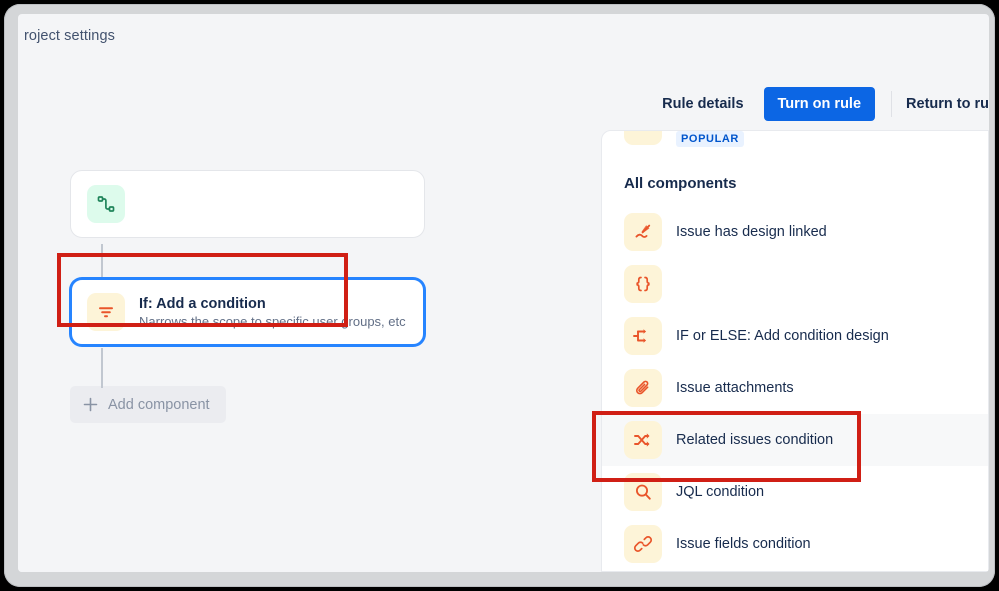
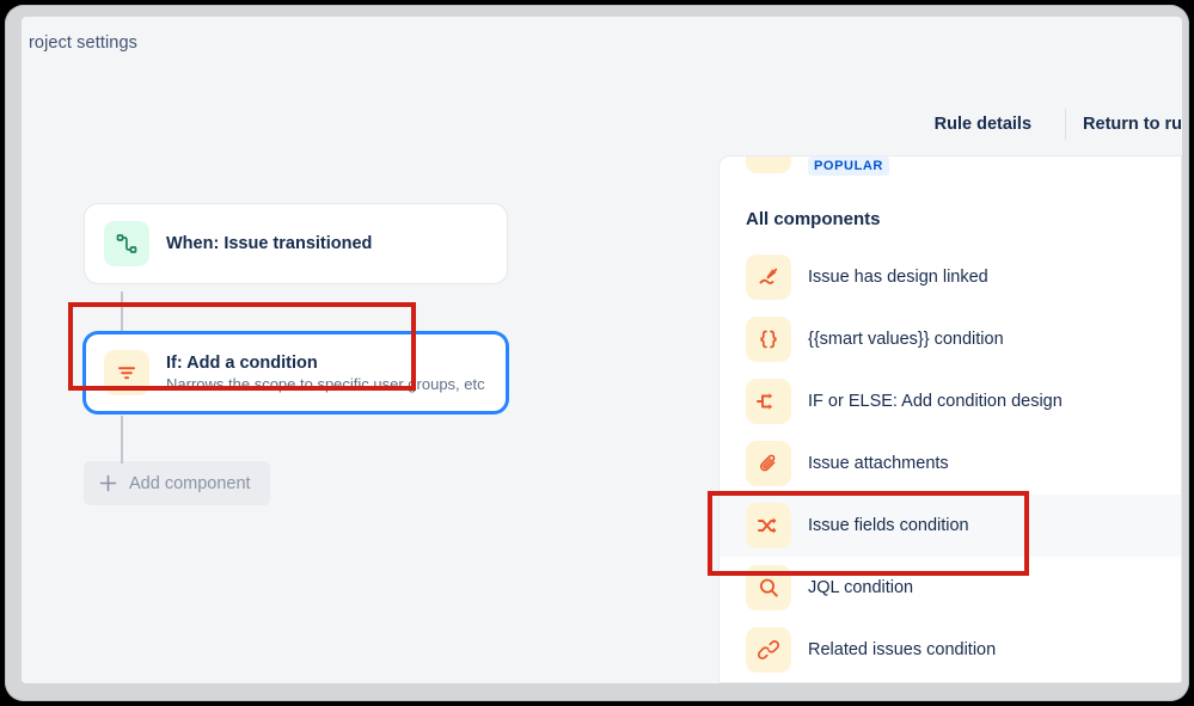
  roject settings
  Rule details
- Turn on rule
  Return to ru
+ When: Issue transitioned
  If: Add a condition
  Narrows the scope to specific user groups, etc
  Add component
  POPULAR
  All components
  Issue has design linked
+ {{smart values}} condition
  IF or ELSE: Add condition design
  Issue attachments
- Related issues condition
+ Issue fields condition
  JQL condition
- Issue fields condition
+ Related issues condition
